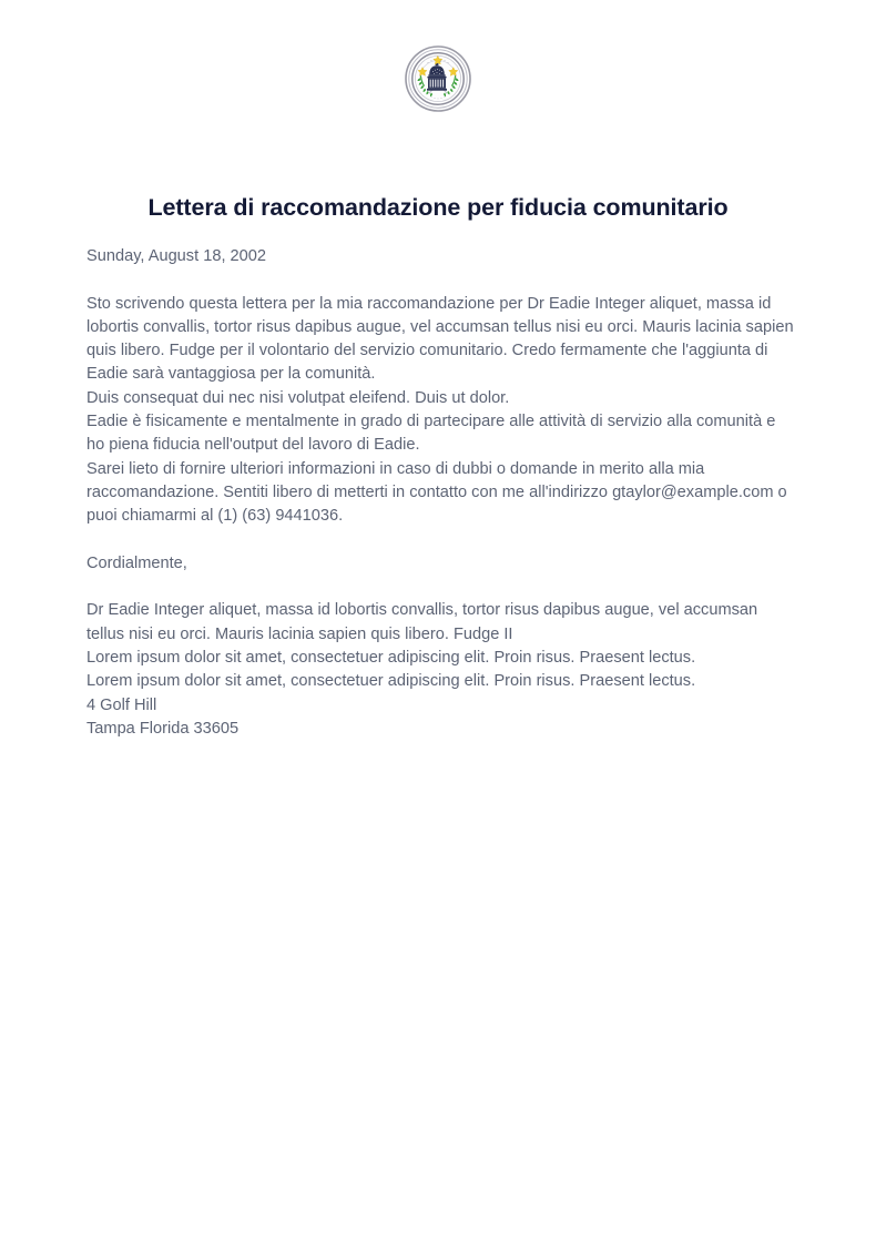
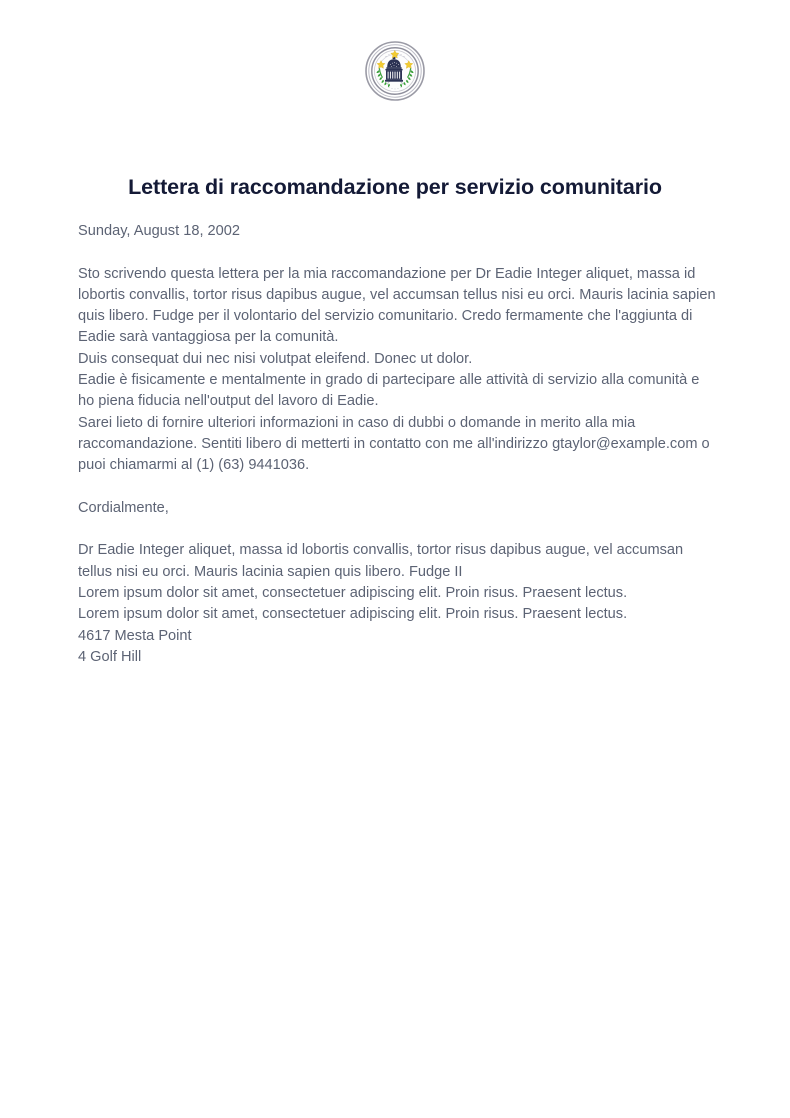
- Lettera di raccomandazione per fiducia comunitario
+ Lettera di raccomandazione per servizio comunitario
  Sunday, August 18, 2002
  Sto scrivendo questa lettera per la mia raccomandazione per Dr Eadie Integer aliquet, massa id lobortis convallis, tortor risus dapibus augue, vel accumsan tellus nisi eu orci. Mauris lacinia sapien quis libero. Fudge per il volontario del servizio comunitario. Credo fermamente che l'aggiunta di Eadie sarà vantaggiosa per la comunità.
- Duis consequat dui nec nisi volutpat eleifend. Duis ut dolor.
+ Duis consequat dui nec nisi volutpat eleifend. Donec ut dolor.
  Eadie è fisicamente e mentalmente in grado di partecipare alle attività di servizio alla comunità e ho piena fiducia nell'output del lavoro di Eadie.
  Sarei lieto di fornire ulteriori informazioni in caso di dubbi o domande in merito alla mia raccomandazione. Sentiti libero di metterti in contatto con me all'indirizzo gtaylor@example.com o puoi chiamarmi al (1) (63) 9441036.
  Cordialmente,
  Dr Eadie Integer aliquet, massa id lobortis convallis, tortor risus dapibus augue, vel accumsan tellus nisi eu orci. Mauris lacinia sapien quis libero. Fudge II
  Lorem ipsum dolor sit amet, consectetuer adipiscing elit. Proin risus. Praesent lectus.
  Lorem ipsum dolor sit amet, consectetuer adipiscing elit. Proin risus. Praesent lectus.
+ 4617 Mesta Point
  4 Golf Hill
- Tampa Florida 33605
